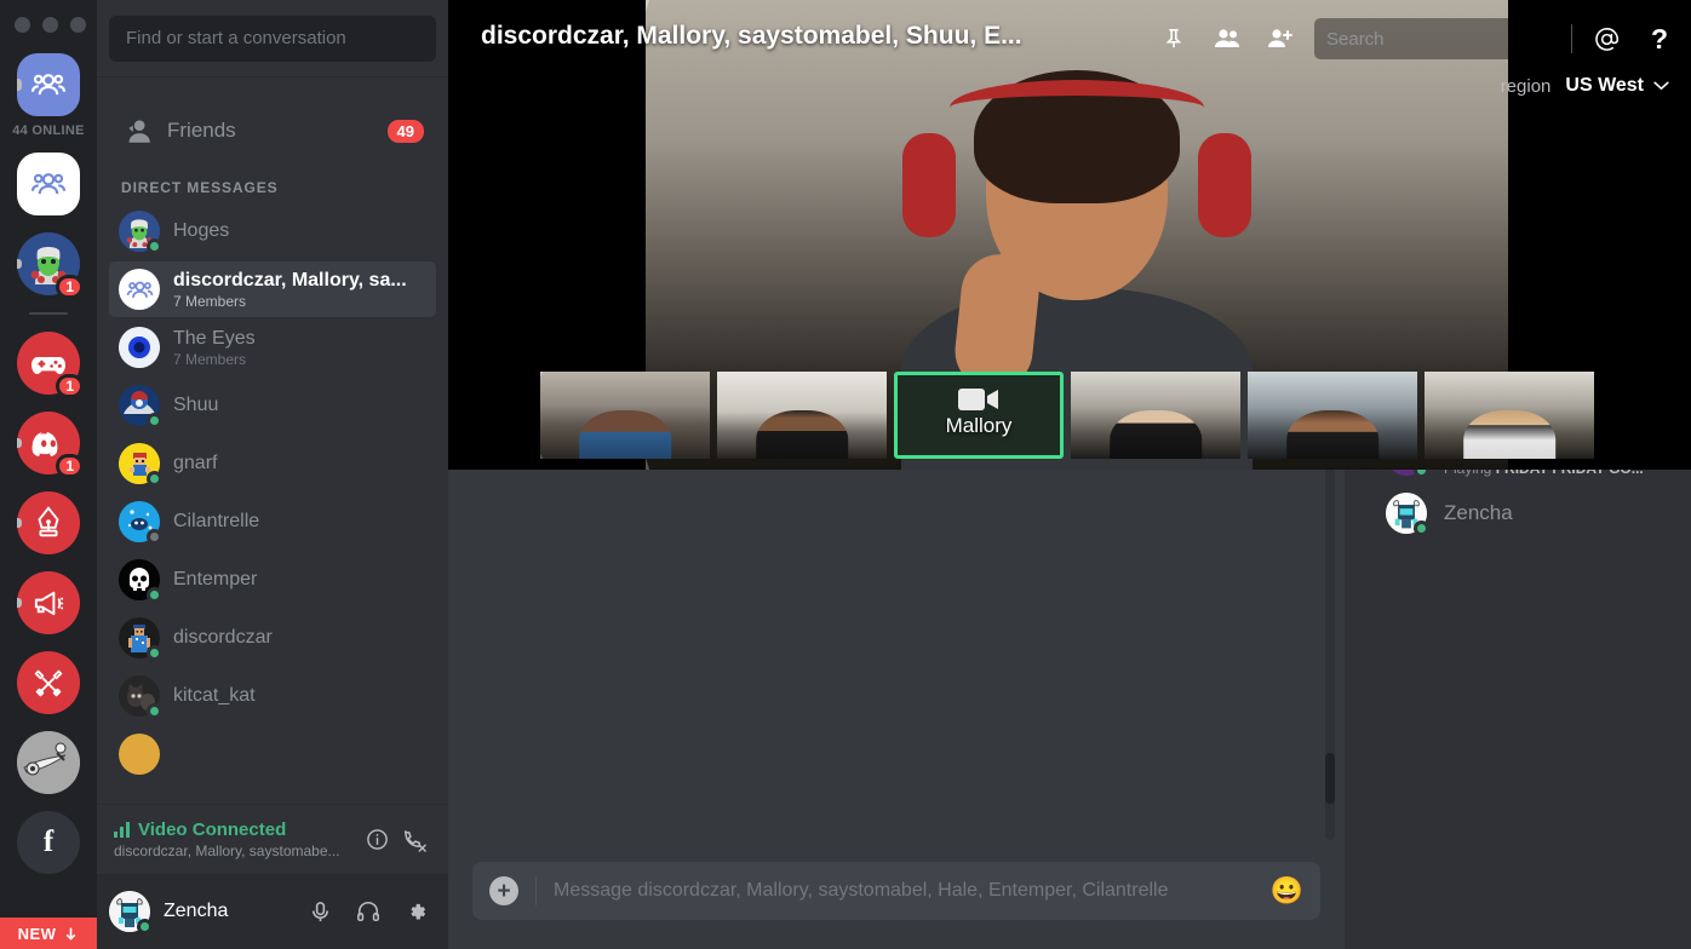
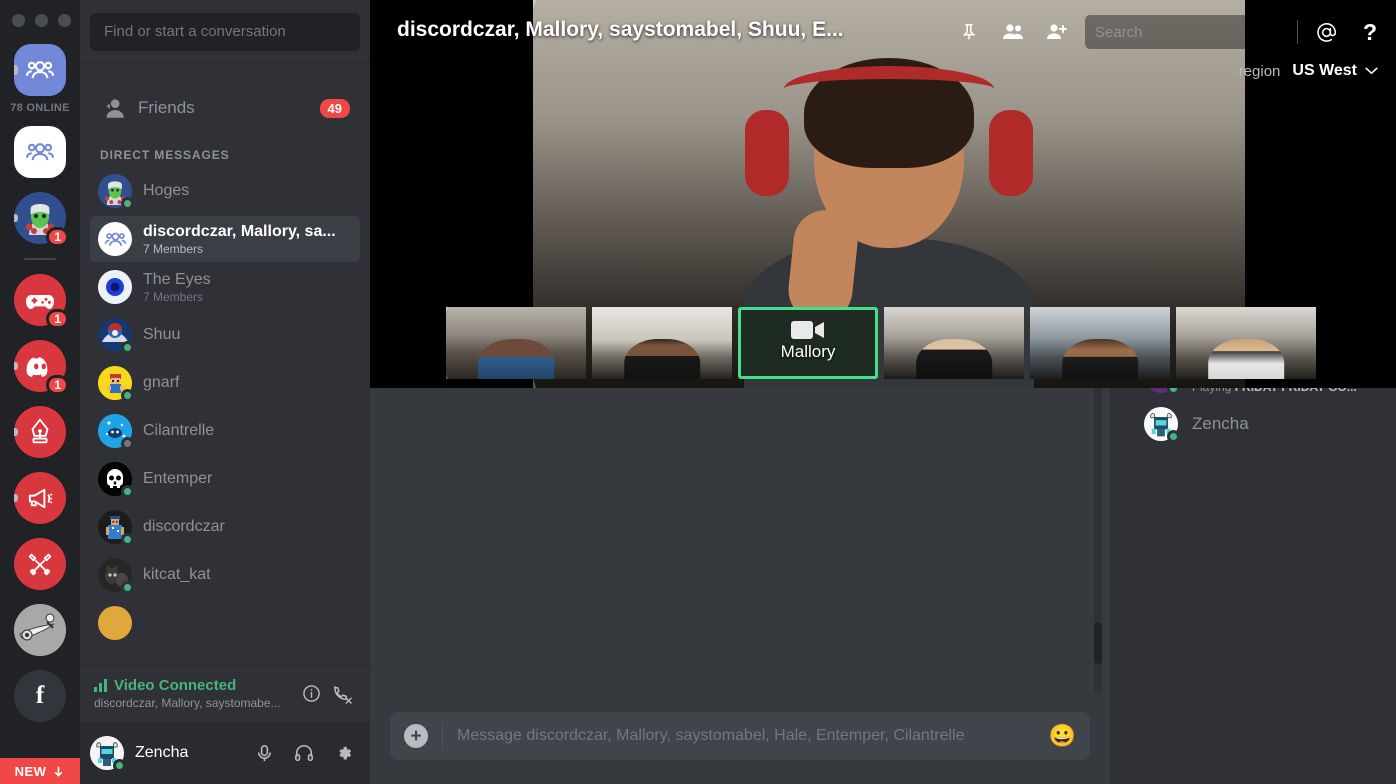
- 44 ONLINE
+ 78 ONLINE
  1
  1
  1
  f
  NEW
  Find or start a conversation
  Friends
  49
  DIRECT MESSAGES
  Hoges
  discordczar, Mallory, sa...
  7 Members
  The Eyes
  7 Members
  Shuu
  gnarf
  Cilantrelle
  Entemper
  discordczar
  kitcat_kat
  Video Connected
  discordczar, Mallory, saystomabe...
  Zencha
  +
  Message discordczar, Mallory, saystomabel, Hale, Entemper, Cilantrelle
  😀
  Zencha
  discordczar, Mallory, saystomabel, Shuu, E...
  Search
  ?
  region
  US West
  Mallory
